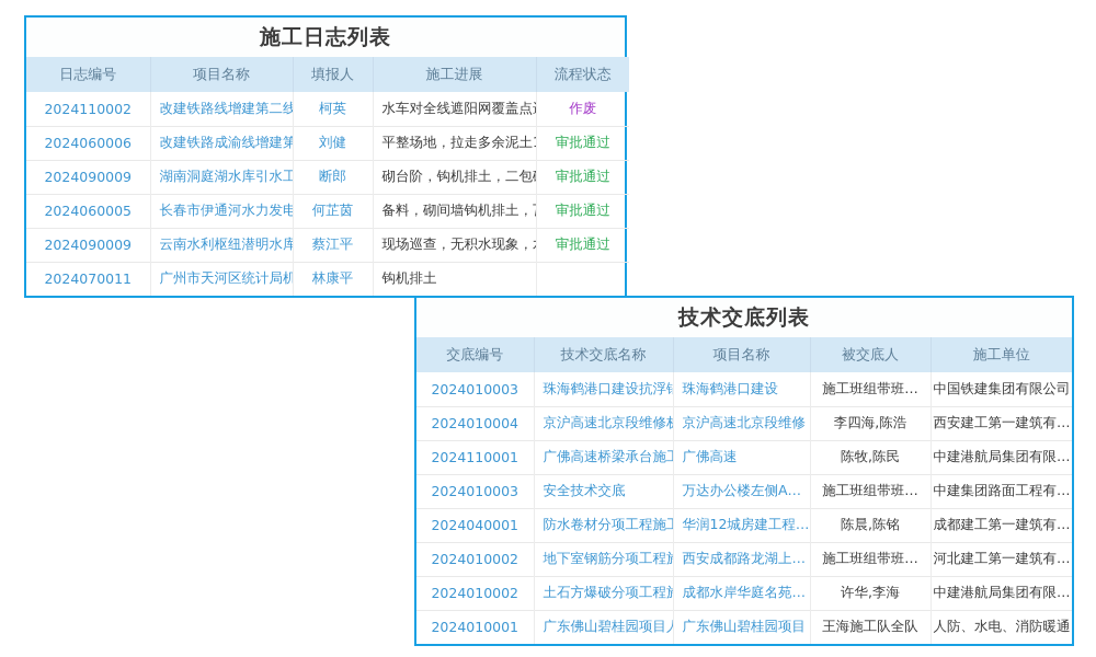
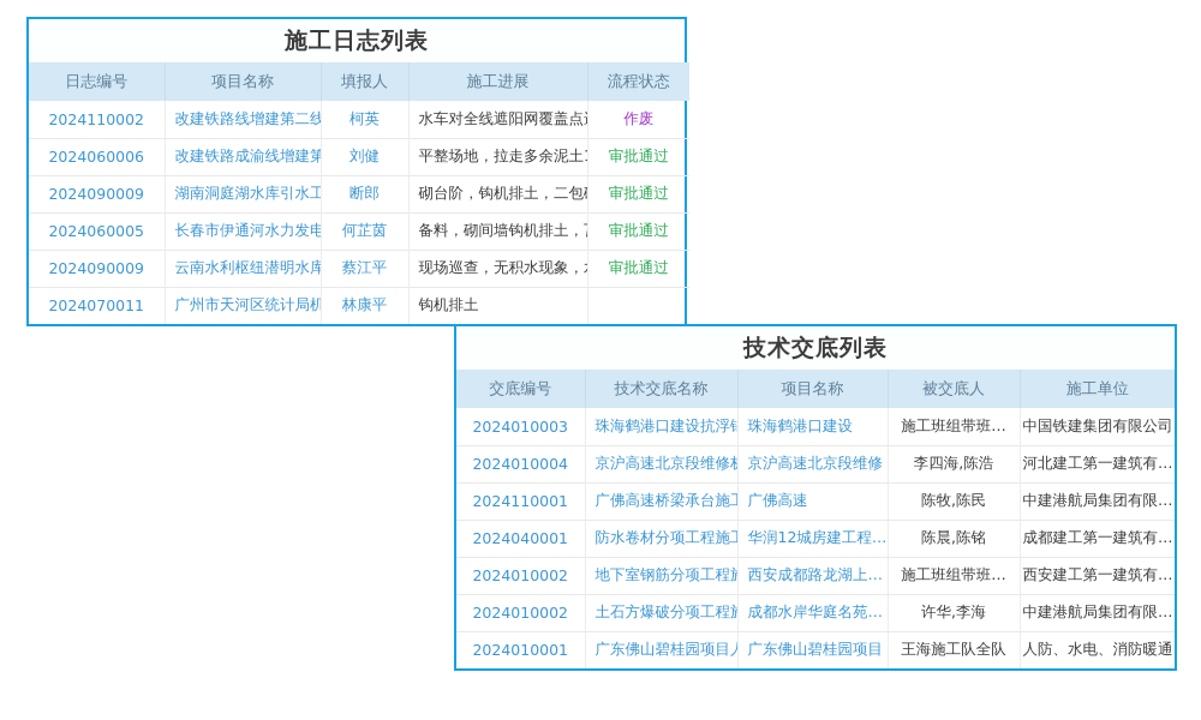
  施工日志列表
  日志编号	项目名称	填报人	施工进展	流程状态
  2024110002	改建铁路线增建第二线	柯英	水车对全线遮阳网覆盖点	作废
  2024060006	改建铁路成渝线增建第	刘健	平整场地，拉走多余泥土	审批通过
  2024090009	湖南洞庭湖水库引水工	断郎	砌台阶，钩机排土，二包	审批通过
  2024060005	长春市伊通河水力发电	何芷茵	备料，砌间墙钩机排土，	审批通过
  2024090009	云南水利枢纽潜明水库	蔡江平	现场巡查，无积水现象，	审批通过
  2024070011	广州市天河区统计局机	林康平	钩机排土
  技术交底列表
  交底编号	技术交底名称	项目名称	被交底人	施工单位
  2024010003	珠海鹤港口建设抗浮	珠海鹤港口建设	施工班组带班…	中国铁建集团有限公司
- 2024010004	京沪高速北京段维修	京沪高速北京段维修	李四海,陈浩	西安建工第一建筑有…
+ 2024010004	京沪高速北京段维修	京沪高速北京段维修	李四海,陈浩	河北建工第一建筑有…
  2024110001	广佛高速桥梁承台施	广佛高速	陈牧,陈民	中建港航局集团有限…
- 2024010003	安全技术交底	万达办公楼左侧A…	施工班组带班…	中建集团路面工程有…
  2024040001	防水卷材分项工程施	华润12城房建工程…	陈晨,陈铭	成都建工第一建筑有…
- 2024010002	地下室钢筋分项工程	西安成都路龙湖上…	施工班组带班…	河北建工第一建筑有…
+ 2024010002	地下室钢筋分项工程	西安成都路龙湖上…	施工班组带班…	西安建工第一建筑有…
  2024010002	土石方爆破分项工程	成都水岸华庭名苑…	许华,李海	中建港航局集团有限…
  2024010001	广东佛山碧桂园项目	广东佛山碧桂园项目	王海施工队全队	人防、水电、消防暖通
